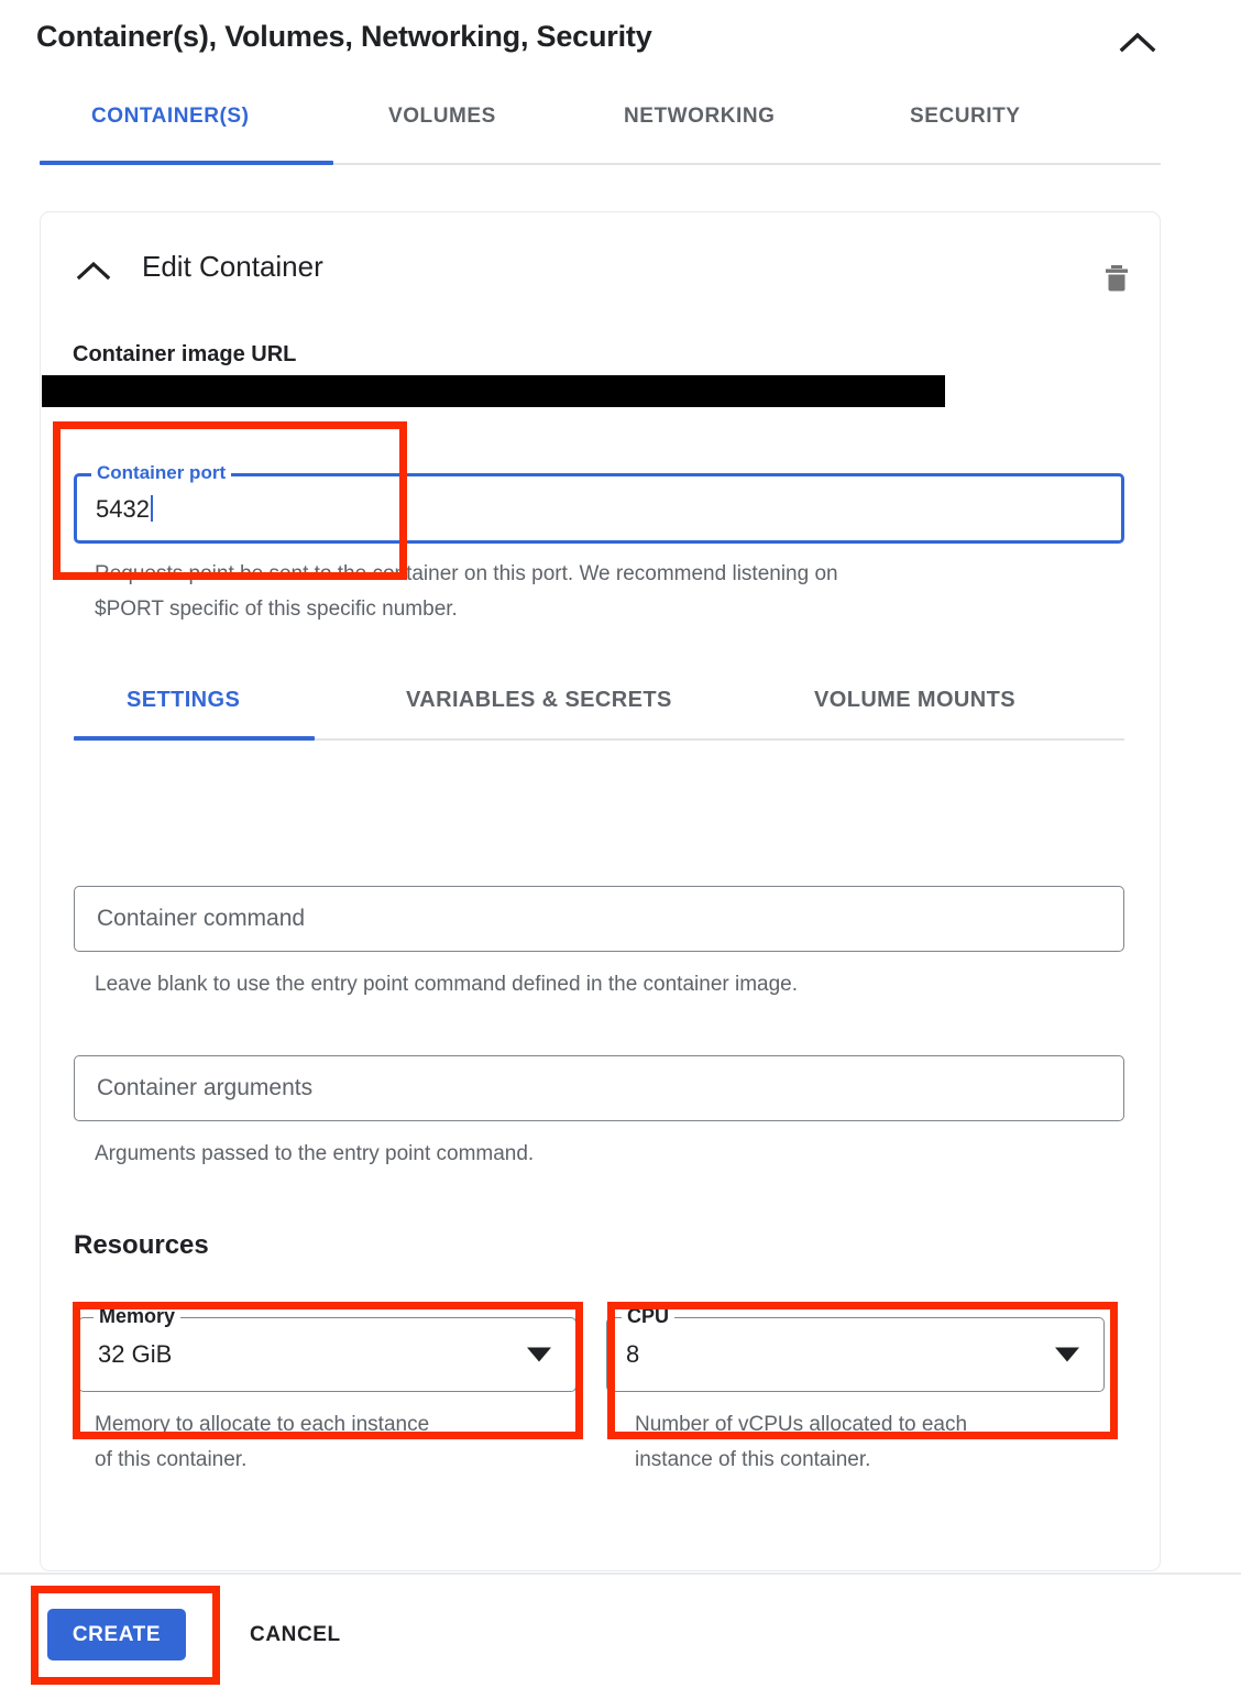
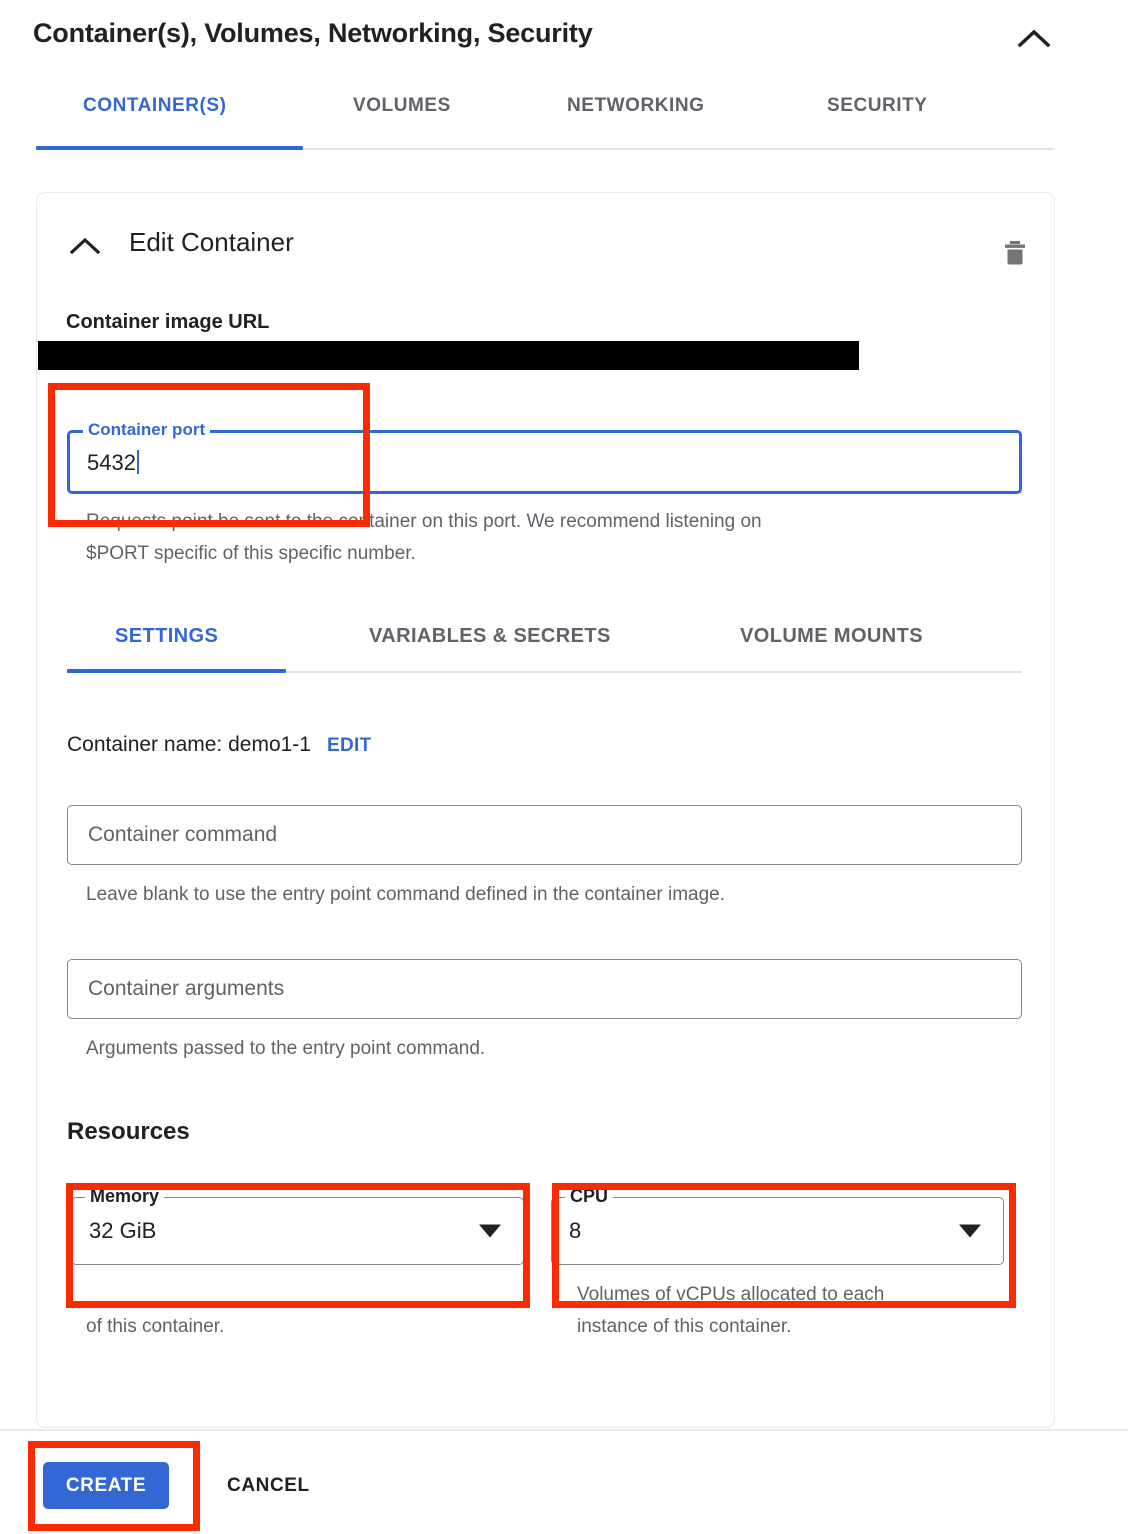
  Container(s), Volumes, Networking, Security
  CONTAINER(S)
  VOLUMES
  NETWORKING
  SECURITY
  Edit Container
  Container image URL
  Container port
  5432
  Requests point be sent to the container on this port. We recommend listening on
  $PORT specific of this specific number.
  SETTINGS
  VARIABLES & SECRETS
  VOLUME MOUNTS
+ Container name: demo1-1 EDIT
  Container command
  Leave blank to use the entry point command defined in the container image.
  Container arguments
  Arguments passed to the entry point command.
  Resources
  Memory
  32 GiB
- Memory to allocate to each instance
  of this container.
  CPU
  8
- Number of vCPUs allocated to each
+ Volumes of vCPUs allocated to each
  instance of this container.
  CREATE
  CANCEL
